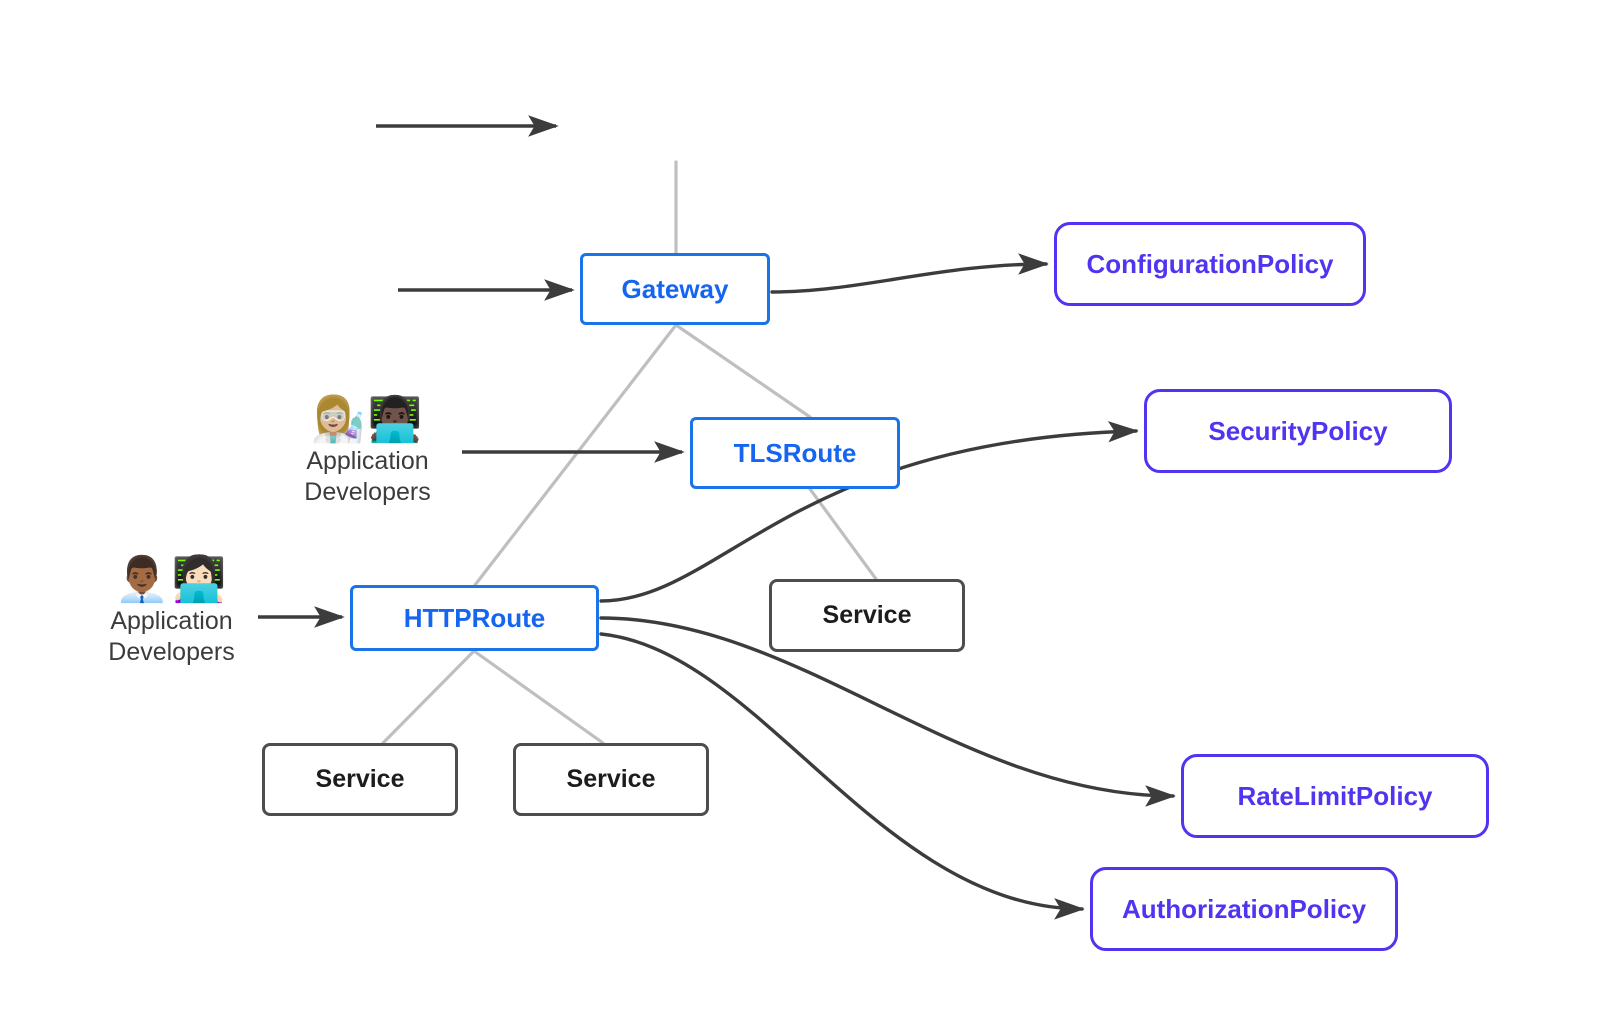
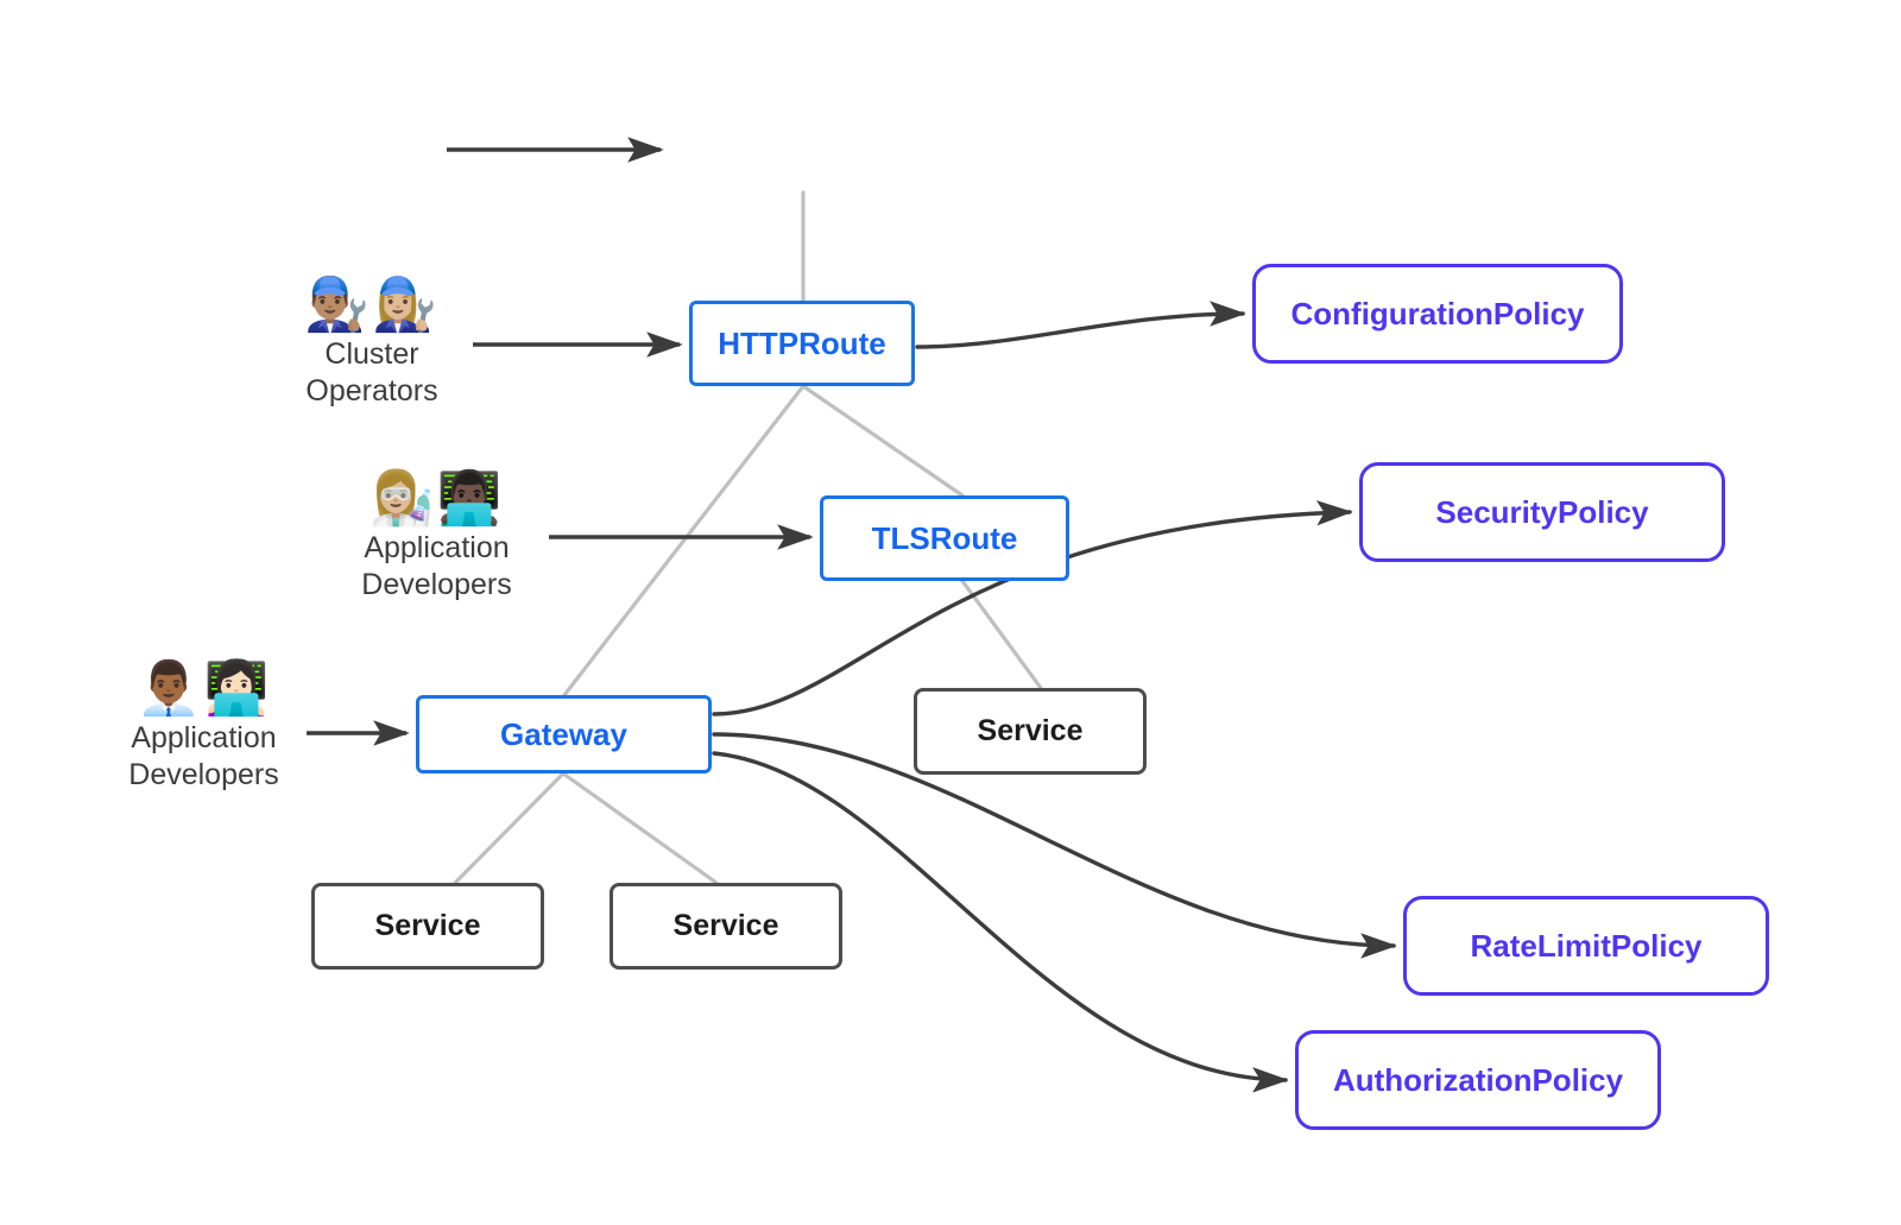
+ 👨🏽‍🔧👩🏼‍🔧
+ Cluster
+ Operators
  👩🏼‍🔬👨🏿‍💻
  Application
  Developers
  👨🏾‍💼👩🏻‍💻
  Application
  Developers
- Gateway
+ HTTPRoute
  ConfigurationPolicy
  TLSRoute
  SecurityPolicy
- HTTPRoute
+ Gateway
  Service
  Service
  Service
  RateLimitPolicy
  AuthorizationPolicy
